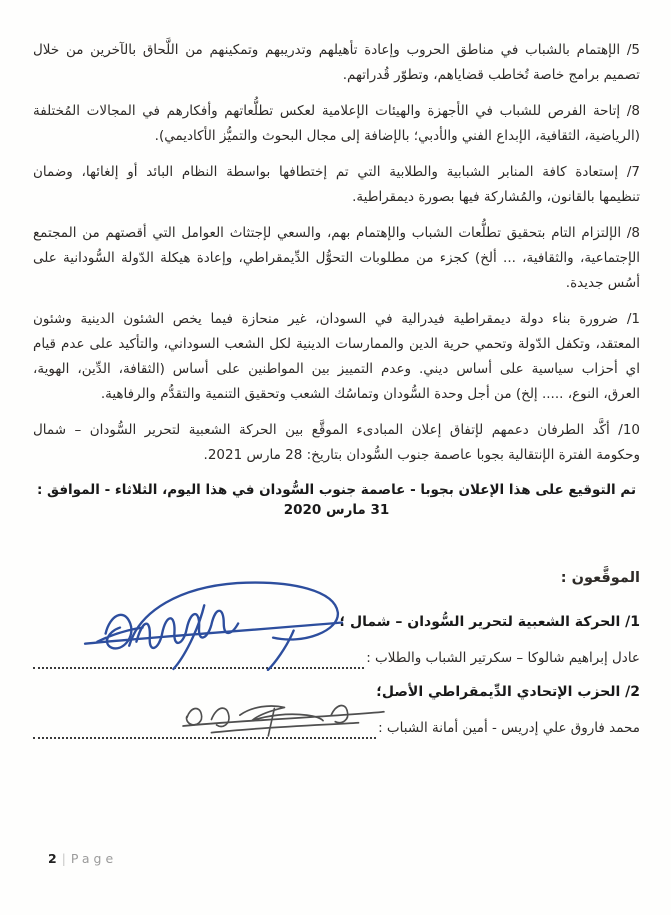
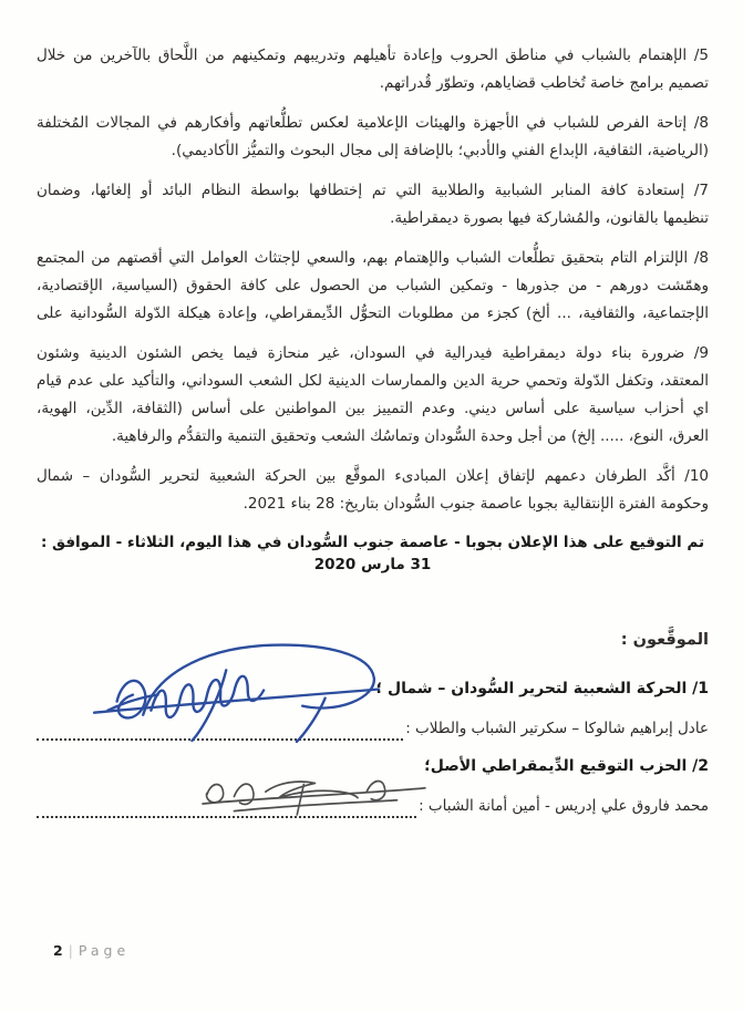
  5/ الإهتمام بالشباب في مناطق الحروب وإعادة تأهيلهم وتدريبهم وتمكينهم من اللَّحاق بالآخرين من خلال
  تصميم برامج خاصة تُخاطب قضاياهم، وتطوّر قُدراتهم.
  8/ إتاحة الفرص للشباب في الأجهزة والهيئات الإعلامية لعكس تطلُّعاتهم وأفكارهم في المجالات المُختلفة
  (الرياضية، الثقافية، الإبداع الفني والأدبي؛ بالإضافة إلى مجال البحوث والتميُّز الأكاديمي).
  7/ إستعادة كافة المنابر الشبابية والطلابية التي تم إختطافها بواسطة النظام البائد أو إلغائها، وضمان
  تنظيمها بالقانون، والمُشاركة فيها بصورة ديمقراطية.
  8/ الإلتزام التام بتحقيق تطلُّعات الشباب والإهتمام بهم، والسعي لإجتثاث العوامل التي أقصتهم من المجتمع
+ وهمّشت دورهم - من جذورها - وتمكين الشباب من الحصول على كافة الحقوق (السياسية، الإقتصادية،
  الإجتماعية، والثقافية، ... ألخ) كجزء من مطلوبات التحوُّل الدِّيمقراطي، وإعادة هيكلة الدّولة السُّودانية على
- أسُس جديدة.
- 1/ ضرورة بناء دولة ديمقراطية فيدرالية في السودان، غير منحازة فيما يخص الشئون الدينية وشئون
+ 9/ ضرورة بناء دولة ديمقراطية فيدرالية في السودان، غير منحازة فيما يخص الشئون الدينية وشئون
  المعتقد، وتكفل الدّولة وتحمي حرية الدين والممارسات الدينية لكل الشعب السوداني، والتأكيد على عدم قيام
  اي أحزاب سياسية على أساس ديني. وعدم التمييز بين المواطنين على أساس (الثقافة، الدِّين، الهوية،
  العرق، النوع، ..... إلخ) من أجل وحدة السُّودان وتماسُك الشعب وتحقيق التنمية والتقدُّم والرفاهية.
  10/ أكَّد الطرفان دعمهم لإتفاق إعلان المبادىء الموقَّع بين الحركة الشعبية لتحرير السُّودان – شمال
- وحكومة الفترة الإنتقالية بجوبا عاصمة جنوب السُّودان بتاريخ: 28 مارس 2021.
+ وحكومة الفترة الإنتقالية بجوبا عاصمة جنوب السُّودان بتاريخ: 28 بناء 2021.
  تم التوقيع على هذا الإعلان بجوبا - عاصمة جنوب السُّودان في هذا اليوم، الثلاثاء - الموافق : 31 مارس 2020
  الموقَّعون :
  1/ الحركة الشعبية لتحرير السُّودان – شمال
  عادل إبراهيم شالوكا – سكرتير الشباب والطلاب :
- 2/ الحزب الإتحادي الدِّيمقراطي الأصل؛
+ 2/ الحزب التوقيع الدِّيمقراطي الأصل؛
  محمد فاروق علي إدريس - أمين أمانة الشباب :
  2 | Page
